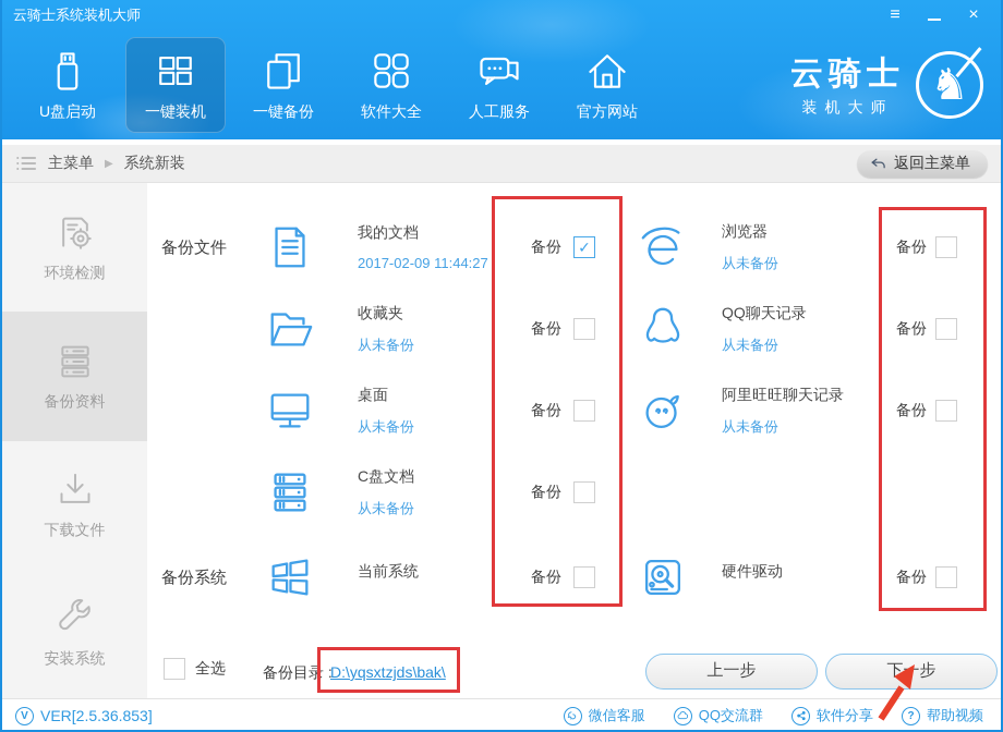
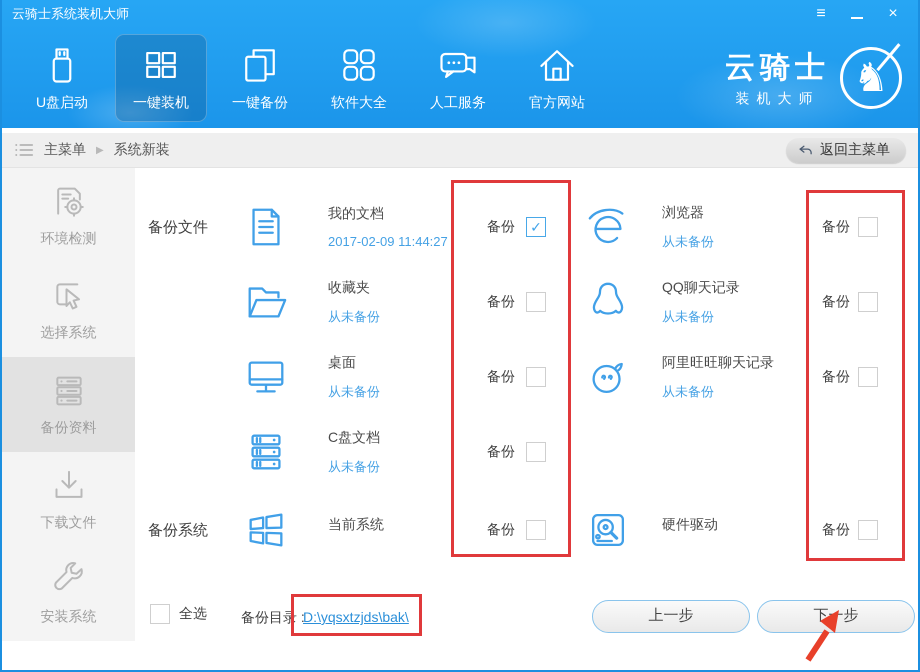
  云骑士系统装机大师
  ≡
  ×
  U盘启动
  一键装机
  一键备份
  软件大全
  人工服务
  官方网站
  云骑士
  装机大师
  ♞
  主菜单
  ▶
  系统新装
  返回主菜单
  环境检测
+ 选择系统
  备份资料
  下载文件
  安装系统
  备份文件
  备份系统
  我的文档
  2017-02-09 11:44:27
  收藏夹
  从未备份
  桌面
  从未备份
  C盘文档
  从未备份
  当前系统
  备份
  ✓
  备份
  备份
  备份
  备份
  浏览器
  从未备份
  QQ聊天记录
  从未备份
  阿里旺旺聊天记录
  从未备份
  硬件驱动
  备份
  备份
  备份
  备份
  全选
  备份目录 :
  D:\yqsxtzjds\bak\
  上一步
- V
- VER[2.5.36.853]
- 微信客服
- QQ交流群
- 软件分享
- ?
- 帮助视频
